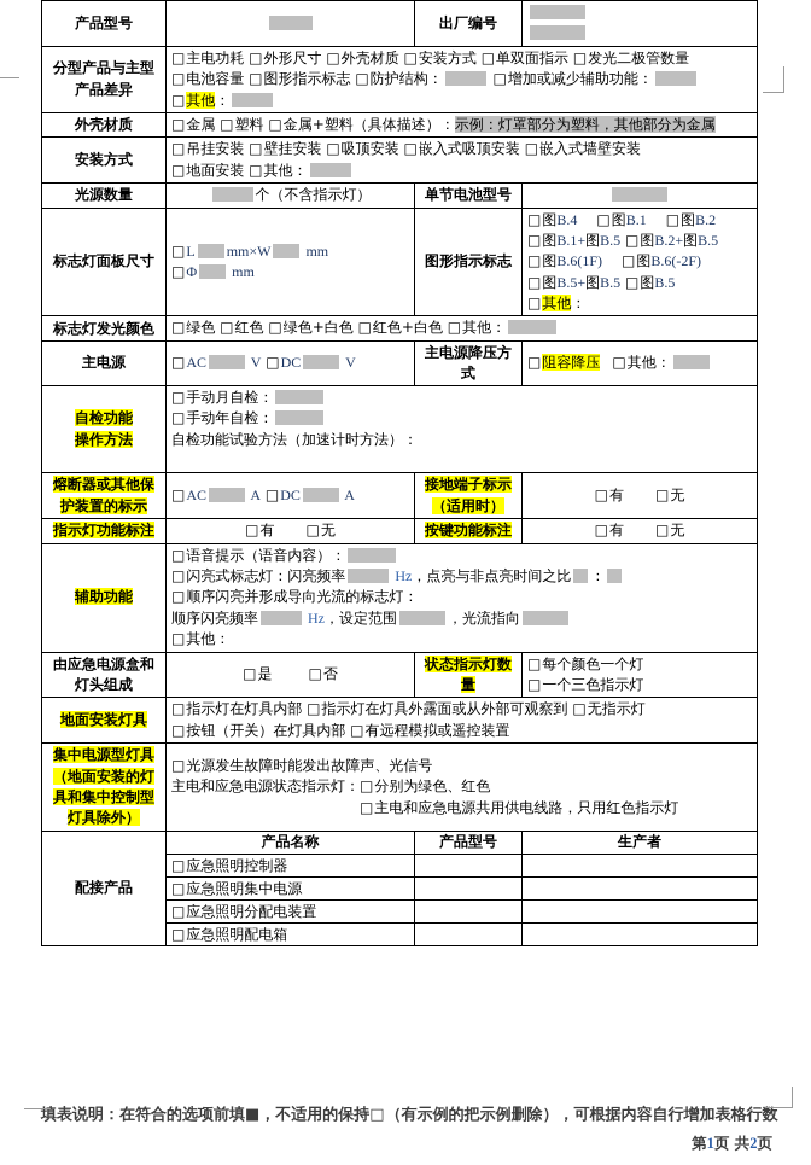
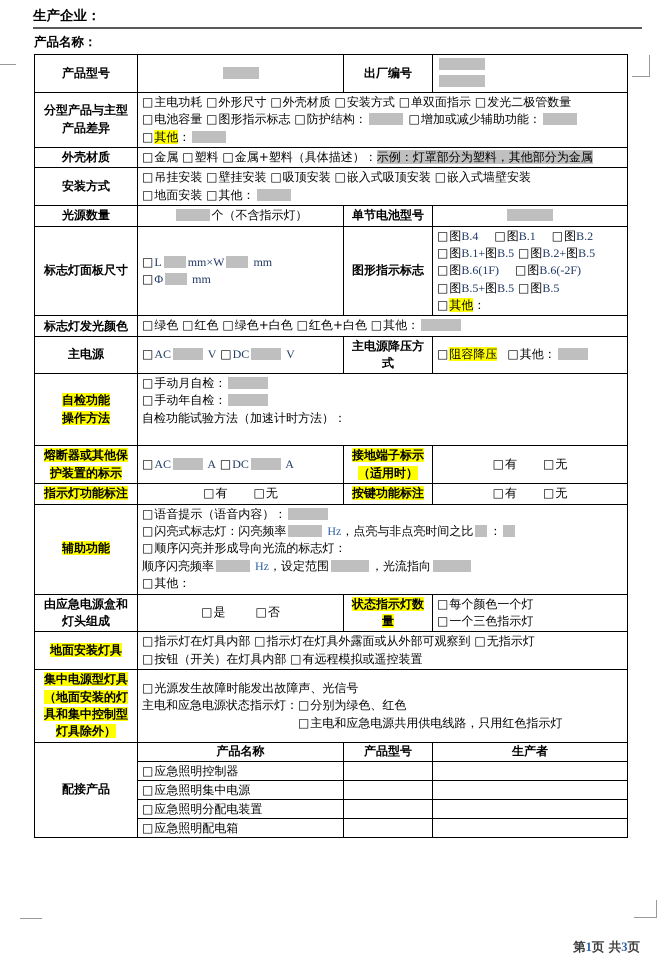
+ 生产企业：
+ 产品名称：
  产品型号		出厂编号
  分型产品与主型产品差异	□主电功耗 □外形尺寸 □外壳材质 □安装方式 □单双面指示 □发光二极管数量□电池容量 □图形指示标志 □防护结构： □增加或减少辅助功能：□其他：
  外壳材质	□金属 □塑料 □金属+塑料（具体描述）：示例：灯罩部分为塑料，其他部分为金属
  安装方式	□吊挂安装 □壁挂安装 □吸顶安装 □嵌入式吸顶安装 □嵌入式墙壁安装□地面安装 □其他：
  光源数量	个（不含指示灯）	单节电池型号
  标志灯面板尺寸	□L mm×W mm□Φ mm	图形指示标志	□图B.4 □图B.1 □图B.2□图B.1+图B.5 □图B.2+图B.5□图B.6(1F) □图B.6(-2F)□图B.5+图B.5 □图B.5□其他：
  标志灯发光颜色	□绿色 □红色 □绿色+白色 □红色+白色 □其他：
  主电源	□AC V □DC V	主电源降压方式	□阻容降压 □其他：
  自检功能操作方法	□手动月自检：□手动年自检：自检功能试验方法（加速计时方法）：
  熔断器或其他保护装置的标示	□AC A □DC A	接地端子标示（适用时）	□有 □无
  指示灯功能标注	□有 □无	按键功能标注	□有 □无
  辅助功能	□语音提示（语音内容）：□闪亮式标志灯：闪亮频率 Hz，点亮与非点亮时间之比 ：□顺序闪亮并形成导向光流的标志灯：顺序闪亮频率 Hz，设定范围 ，光流指向□其他：
  由应急电源盒和灯头组成	□是 □否	状态指示灯数量	□每个颜色一个灯□一个三色指示灯
  地面安装灯具	□指示灯在灯具内部 □指示灯在灯具外露面或从外部可观察到 □无指示灯□按钮（开关）在灯具内部 □有远程模拟或遥控装置
  集中电源型灯具（地面安装的灯具和集中控制型灯具除外）	□光源发生故障时能发出故障声、光信号主电和应急电源状态指示灯：□分别为绿色、红色□主电和应急电源共用供电线路，只用红色指示灯
  配接产品	产品名称	产品型号	生产者
  □应急照明控制器
  □应急照明集中电源
  □应急照明分配电装置
  □应急照明配电箱
- 填表说明：在符合的选项前填■，不适用的保持□（有示例的把示例删除），可根据内容自行增加表格行数
- 第1页 共2页
+ 第1页 共3页
